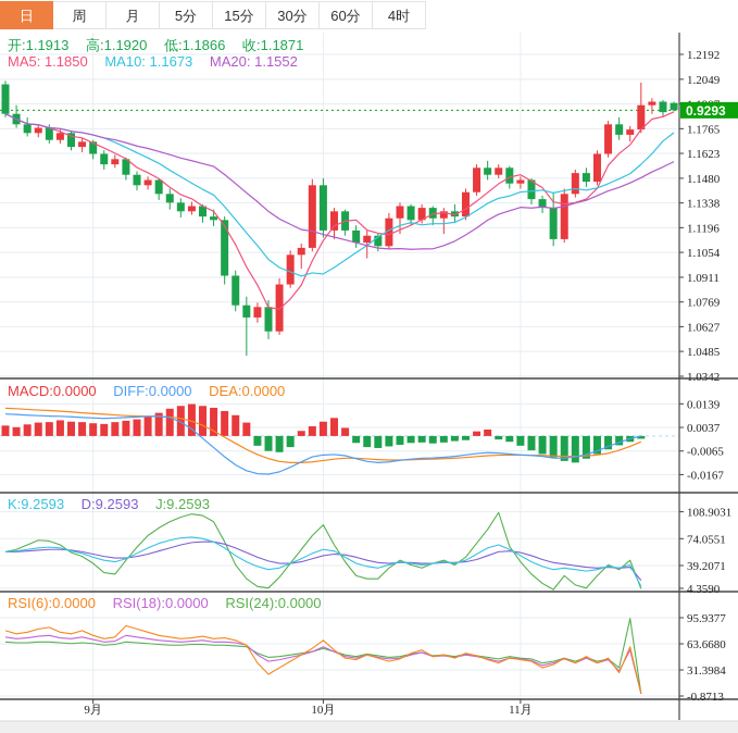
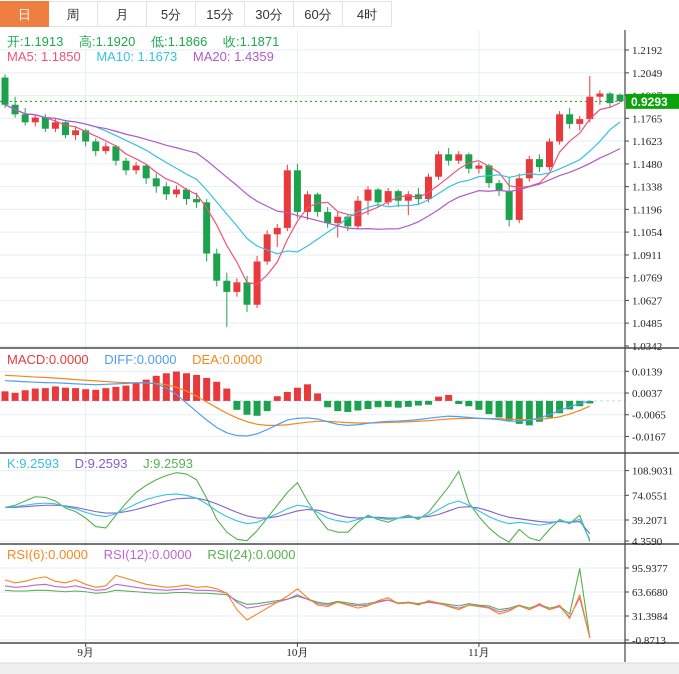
  日
  周
  月
  5分
  15分
  30分
  60分
  4时
  开:1.1913 高:1.1920 低:1.1866 收:1.1871
- MA5: 1.1850 MA10: 1.1673 MA20: 1.1552
+ MA5: 1.1850 MA10: 1.1673 MA20: 1.4359
  MACD:0.0000 DIFF:0.0000 DEA:0.0000
  K:9.2593 D:9.2593 J:9.2593
- RSI(6):0.0000 RSI(18):0.0000 RSI(24):0.0000
+ RSI(6):0.0000 RSI(12):0.0000 RSI(24):0.0000
  1.2192
  1.2049
  1.1765
  1.1623
  1.1480
  1.1338
  1.1196
  1.1054
  1.0911
  1.0769
  1.0627
  1.0485
  1.0342
  0.0139
  0.0037
  -0.0065
  -0.0167
  108.9031
  74.0551
  39.2071
  4.3590
  95.9377
  63.6680
  31.3984
  -0.8713
  9月
  10月
  11月
  0.9293
